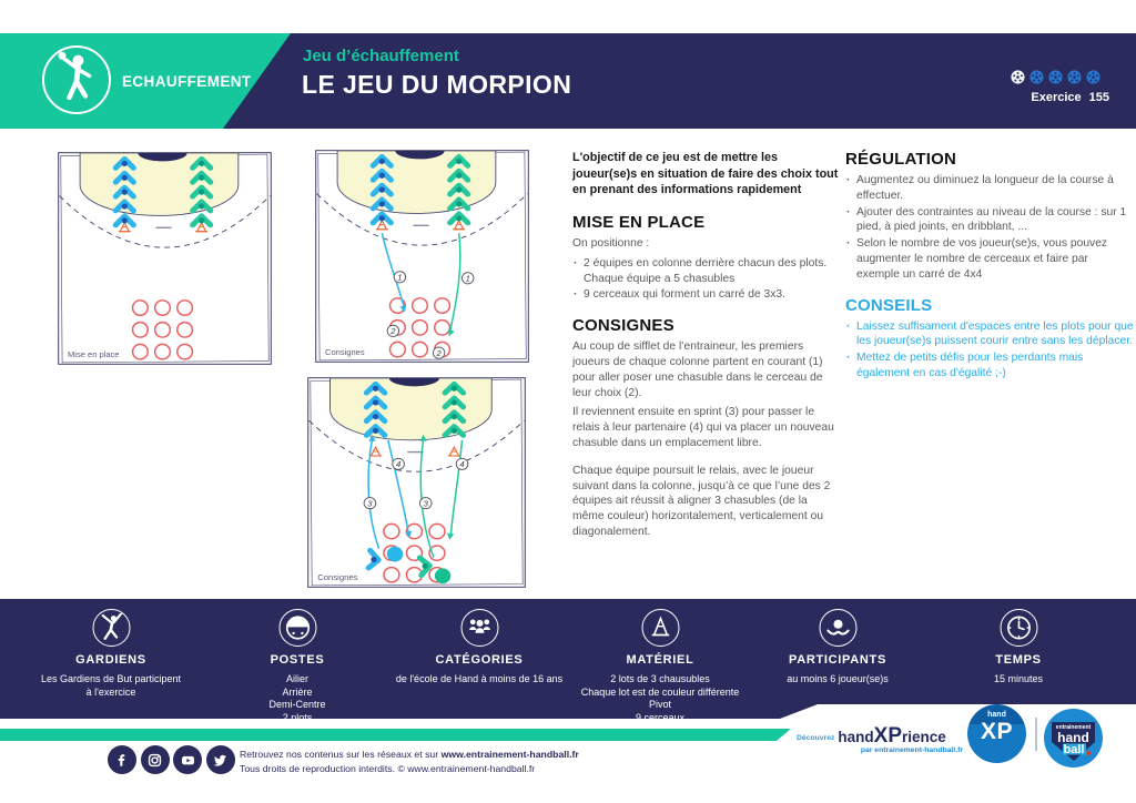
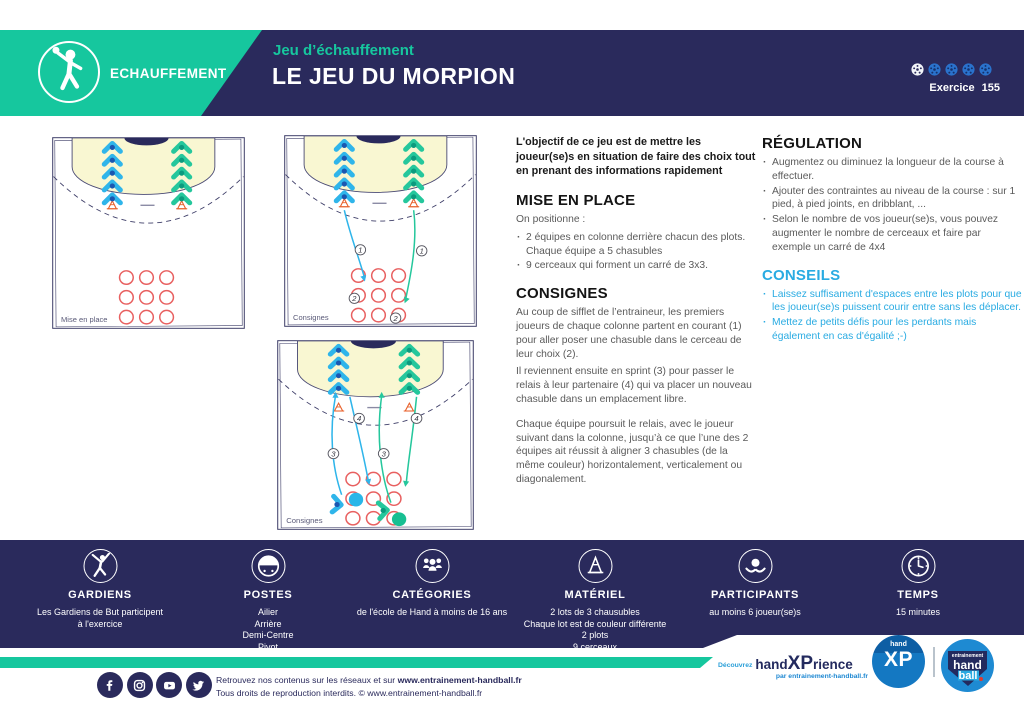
  ECHAUFFEMENT
  Jeu d’échauffement
  LE JEU DU MORPION
  Exercice 155
  Mise en place
  1
  1
  2
  2
  Consignes
  3
  3
  4
  4
  Consignes
  L'objectif de ce jeu est de mettre les joueur(se)s en situation de faire des choix tout en prenant des informations rapidement
  MISE EN PLACE
  On positionne :
  2 équipes en colonne derrière chacun des plots. Chaque équipe a 5 chasubles
  9 cerceaux qui forment un carré de 3x3.
  CONSIGNES
  Au coup de sifflet de l’entraineur, les premiers joueurs de chaque colonne partent en courant (1) pour aller poser une chasuble dans le cerceau de leur choix (2).
  Il reviennent ensuite en sprint (3) pour passer le relais à leur partenaire (4) qui va placer un nouveau chasuble dans un emplacement libre.
  Chaque équipe poursuit le relais, avec le joueur suivant dans la colonne, jusqu’à ce que l’une des 2 équipes ait réussit à aligner 3 chasubles (de la même couleur) horizontalement, verticalement ou diagonalement.
  RÉGULATION
  Augmentez ou diminuez la longueur de la course à effectuer.
  Ajouter des contraintes au niveau de la course : sur 1 pied, à pied joints, en dribblant, ...
  Selon le nombre de vos joueur(se)s, vous pouvez augmenter le nombre de cerceaux et faire par exemple un carré de 4x4
  CONSEILS
  Laissez suffisament d'espaces entre les plots pour que les joueur(se)s puissent courir entre sans les déplacer.
  Mettez de petits défis pour les perdants mais également en cas d'égalité ;-)
  GARDIENS
  Les Gardiens de But participent
  à l'exercice
  POSTES
  Ailier
  Arrière
  Demi-Centre
- 2 plots
+ Pivot
  CATÉGORIES
  de l'école de Hand à moins de 16 ans
  MATÉRIEL
  2 lots de 3 chausubles
  Chaque lot est de couleur différente
- Pivot
+ 2 plots
  9 cerceaux
  PARTICIPANTS
  au moins 6 joueur(se)s
  TEMPS
  15 minutes
  Retrouvez nos contenus sur les réseaux et sur www.entrainement-handball.fr
  Tous droits de reproduction interdits. © www.entrainement-handball.fr
  XP
  hand
  ball
